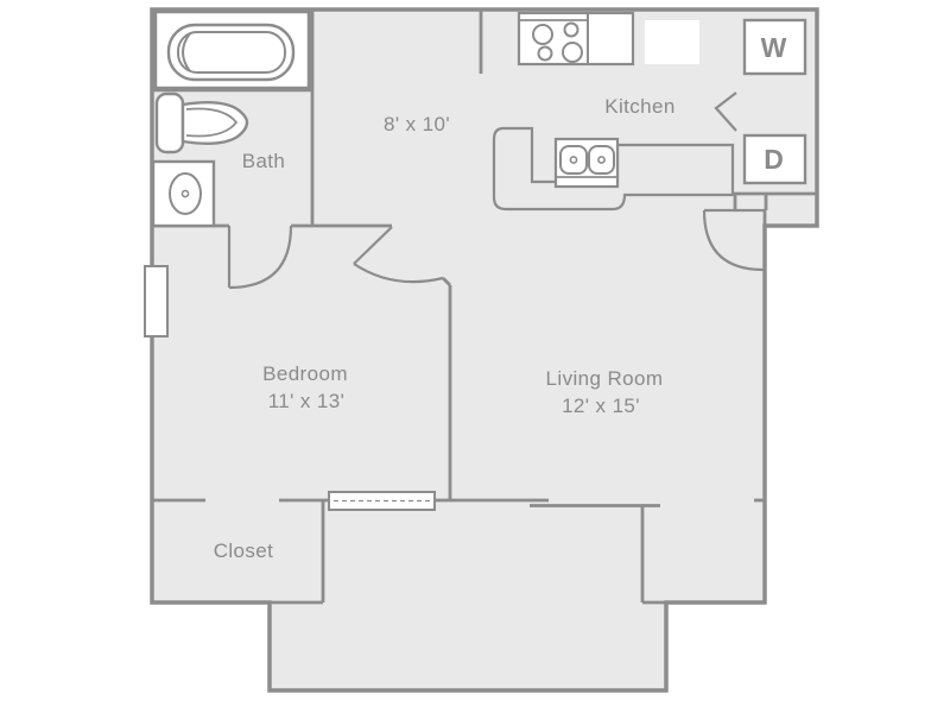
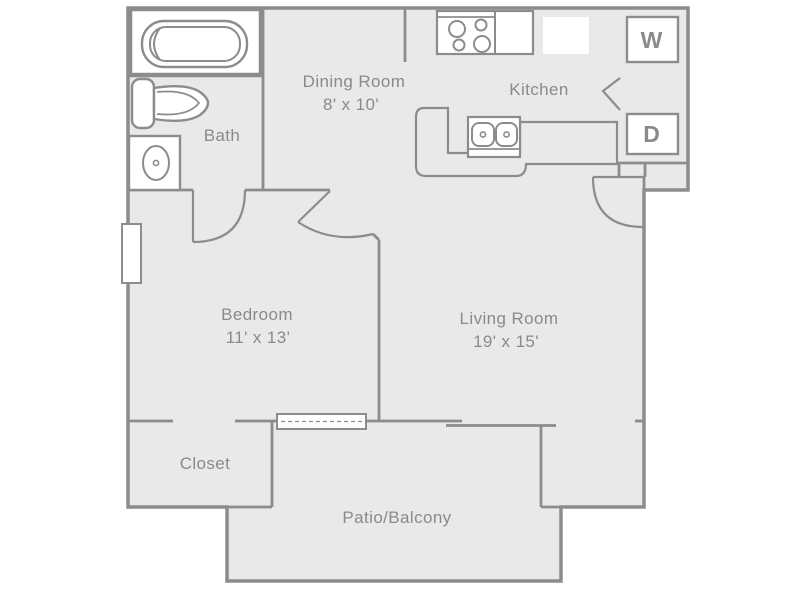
+ Dining Room
  8' x 10'
  Kitchen
  Bath
  Bedroom
  11' x 13'
  Living Room
- 12' x 15'
+ 19' x 15'
  Closet
+ Patio/Balcony
  W
  D
